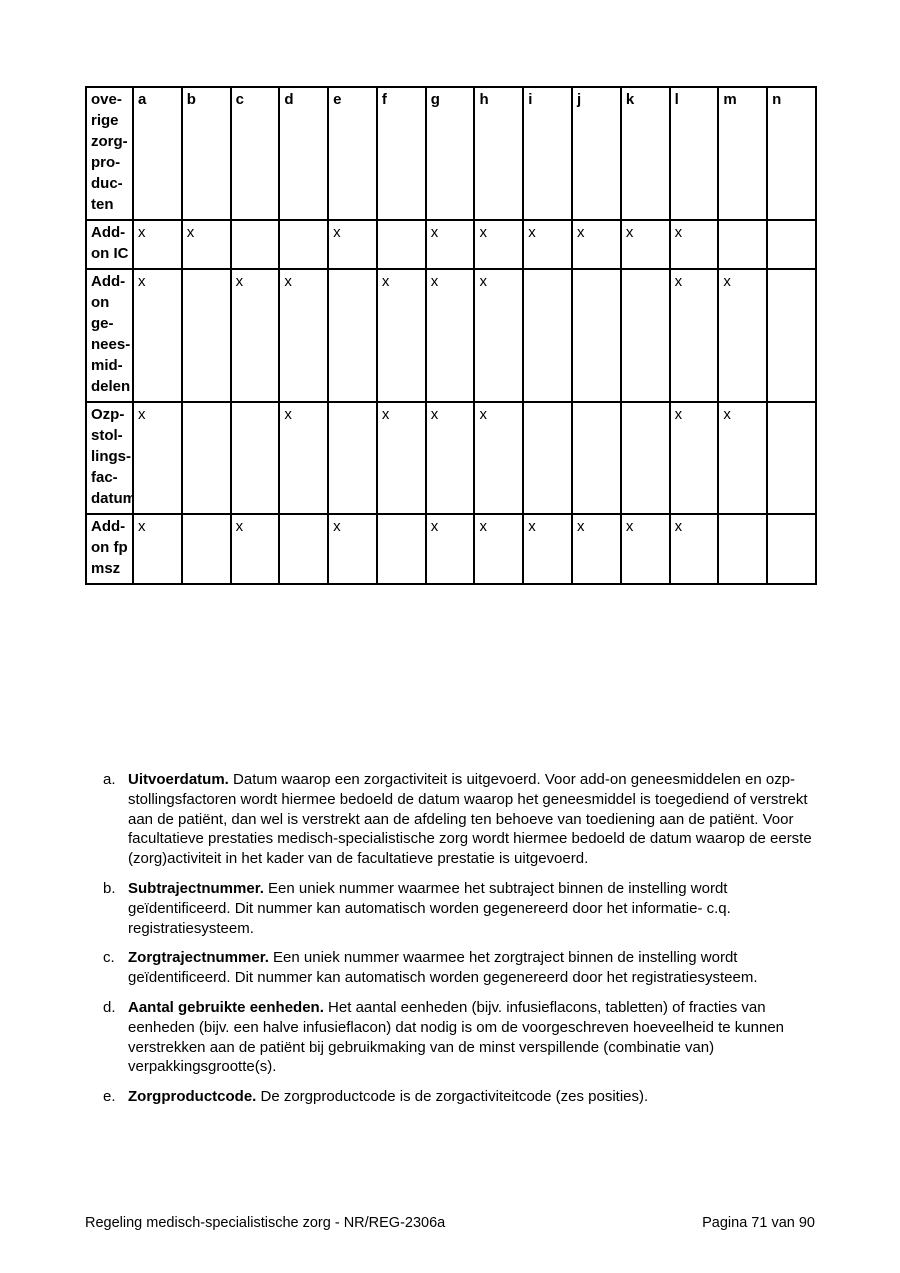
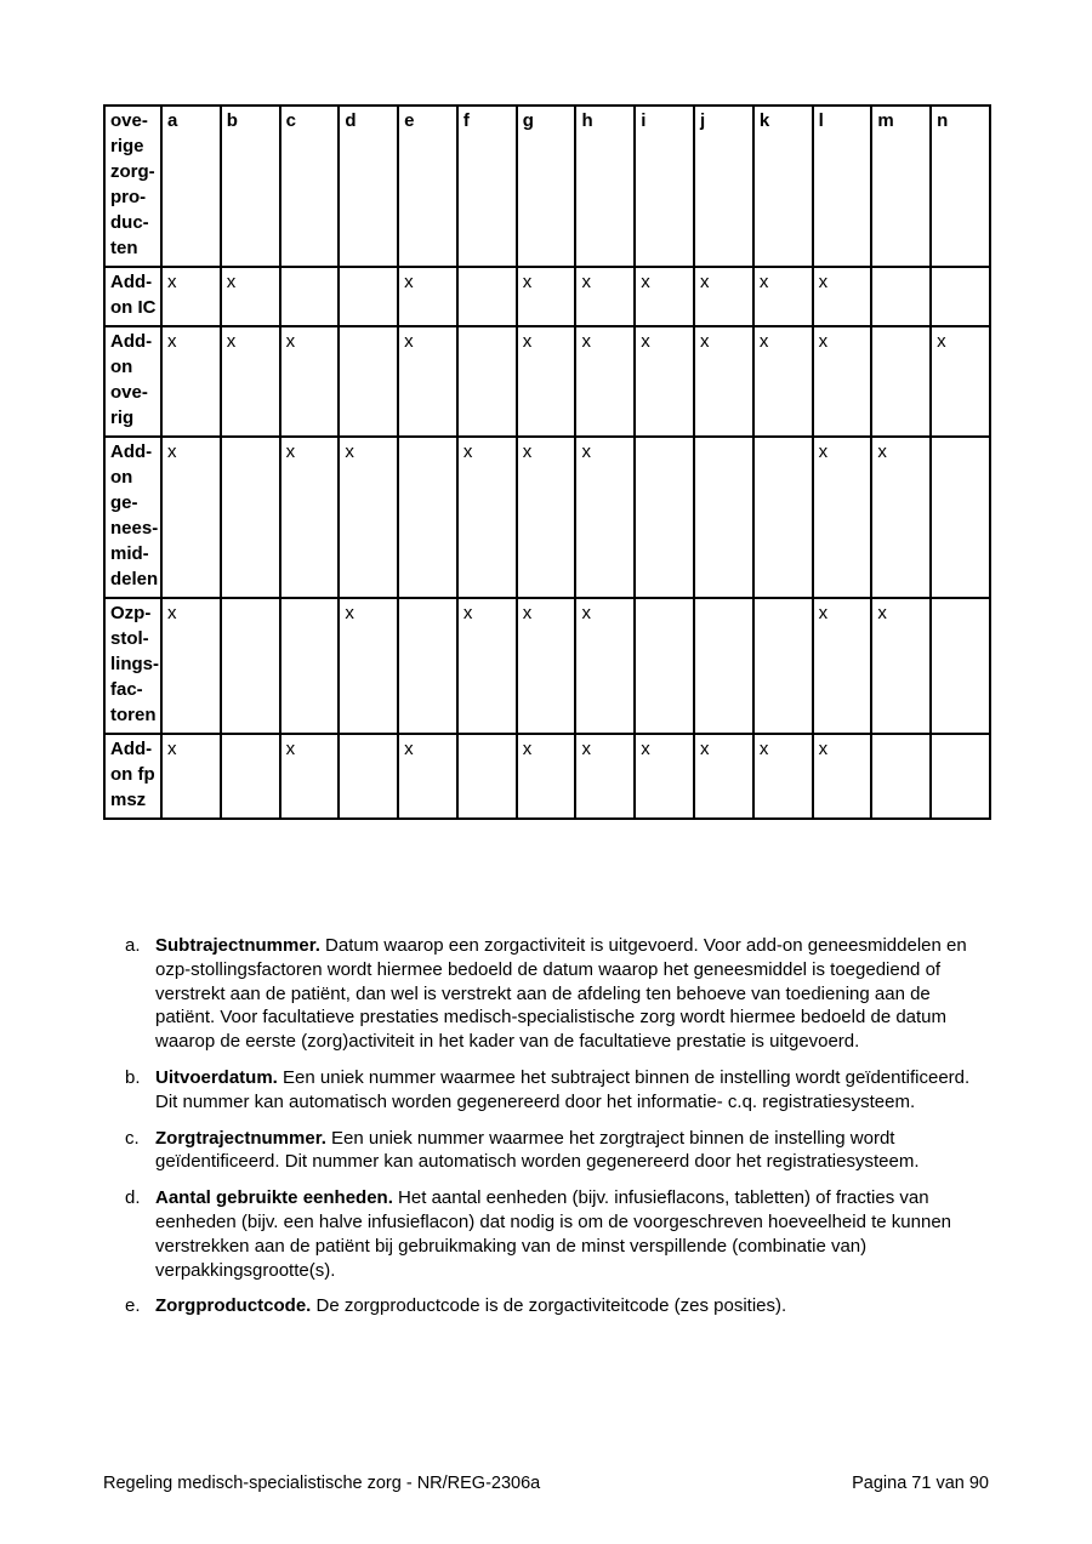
  ove- rige zorg- pro- duc- ten	a	b	c	d	e	f	g	h	i	j	k	l	m	n
  Add- on IC	x	x			x		x	x	x	x	x	x
+ Add- on ove- rig	x	x	x		x		x	x	x	x	x	x		x
  Add- on ge- nees- mid- delen	x		x	x		x	x	x				x	x
- Ozp- stol- lings- fac- datum	x			x		x	x	x				x	x
+ Ozp- stol- lings- fac- toren	x			x		x	x	x				x	x
  Add- on fp msz	x		x		x		x	x	x	x	x	x
  a.
- Uitvoerdatum. Datum waarop een zorgactiviteit is uitgevoerd. Voor add-on geneesmiddelen en ozp-stollingsfactoren wordt hiermee bedoeld de datum waarop het geneesmiddel is toegediend of verstrekt aan de patiënt, dan wel is verstrekt aan de afdeling ten behoeve van toediening aan de patiënt. Voor facultatieve prestaties medisch-specialistische zorg wordt hiermee bedoeld de datum waarop de eerste (zorg)activiteit in het kader van de facultatieve prestatie is uitgevoerd.
+ Subtrajectnummer. Datum waarop een zorgactiviteit is uitgevoerd. Voor add-on geneesmiddelen en ozp-stollingsfactoren wordt hiermee bedoeld de datum waarop het geneesmiddel is toegediend of verstrekt aan de patiënt, dan wel is verstrekt aan de afdeling ten behoeve van toediening aan de patiënt. Voor facultatieve prestaties medisch-specialistische zorg wordt hiermee bedoeld de datum waarop de eerste (zorg)activiteit in het kader van de facultatieve prestatie is uitgevoerd.
  b.
- Subtrajectnummer. Een uniek nummer waarmee het subtraject binnen de instelling wordt geïdentificeerd. Dit nummer kan automatisch worden gegenereerd door het informatie- c.q. registratiesysteem.
+ Uitvoerdatum. Een uniek nummer waarmee het subtraject binnen de instelling wordt geïdentificeerd. Dit nummer kan automatisch worden gegenereerd door het informatie- c.q. registratiesysteem.
  c.
  Zorgtrajectnummer. Een uniek nummer waarmee het zorgtraject binnen de instelling wordt geïdentificeerd. Dit nummer kan automatisch worden gegenereerd door het registratiesysteem.
  d.
  Aantal gebruikte eenheden. Het aantal eenheden (bijv. infusieflacons, tabletten) of fracties van eenheden (bijv. een halve infusieflacon) dat nodig is om de voorgeschreven hoeveelheid te kunnen verstrekken aan de patiënt bij gebruikmaking van de minst verspillende (combinatie van) verpakkingsgrootte(s).
  e.
  Zorgproductcode. De zorgproductcode is de zorgactiviteitcode (zes posities).
  Regeling medisch-specialistische zorg - NR/REG-2306a
  Pagina 71 van 90
